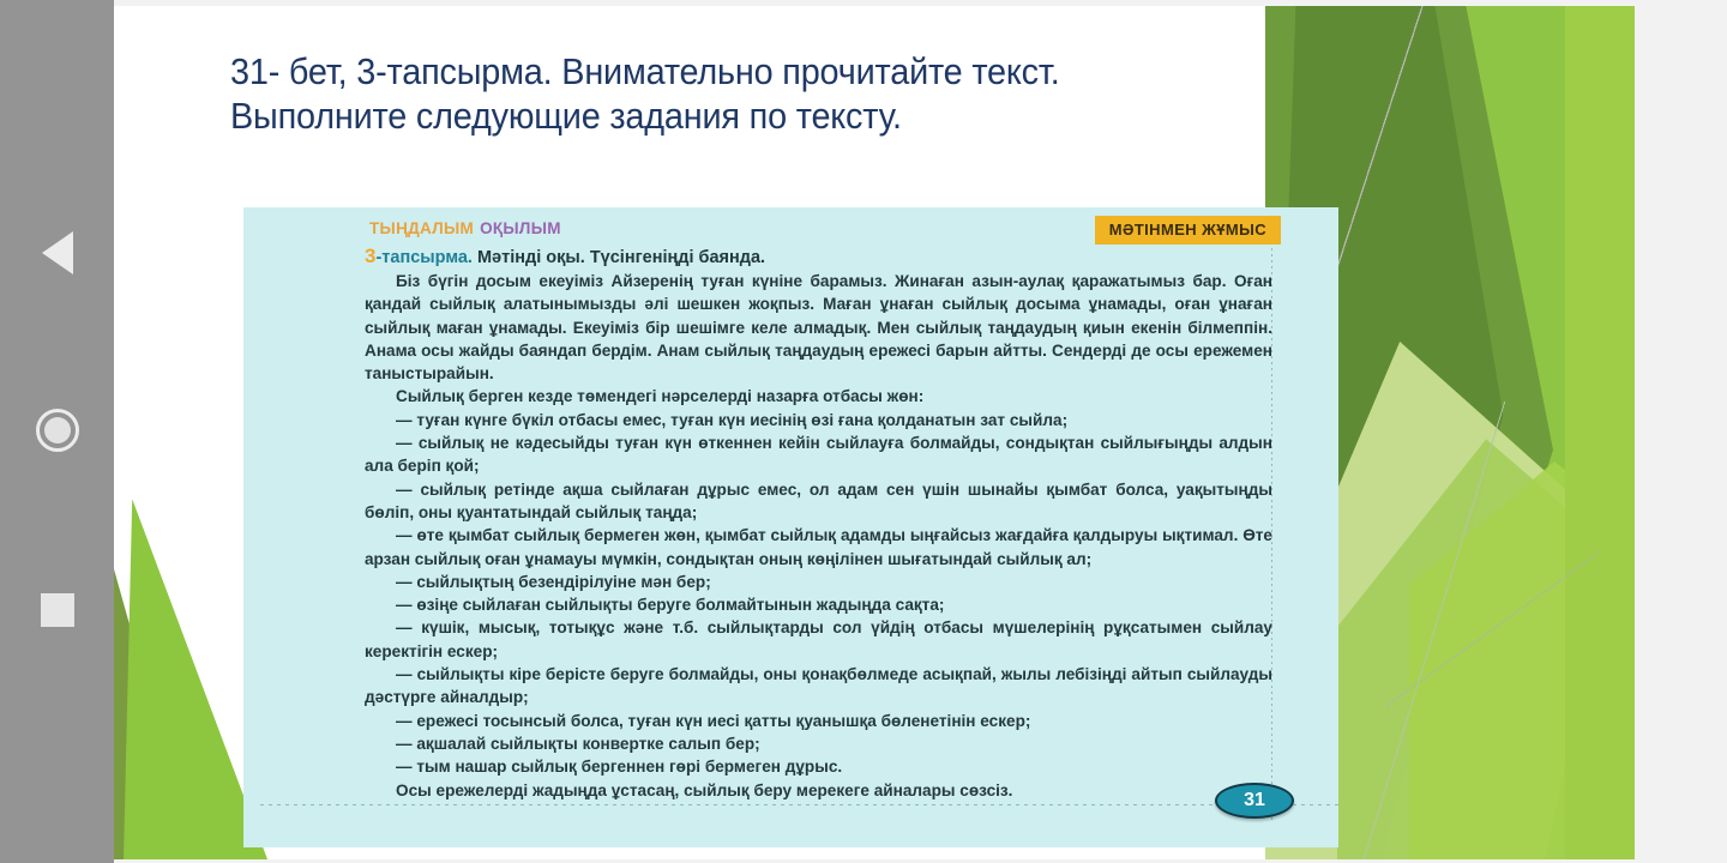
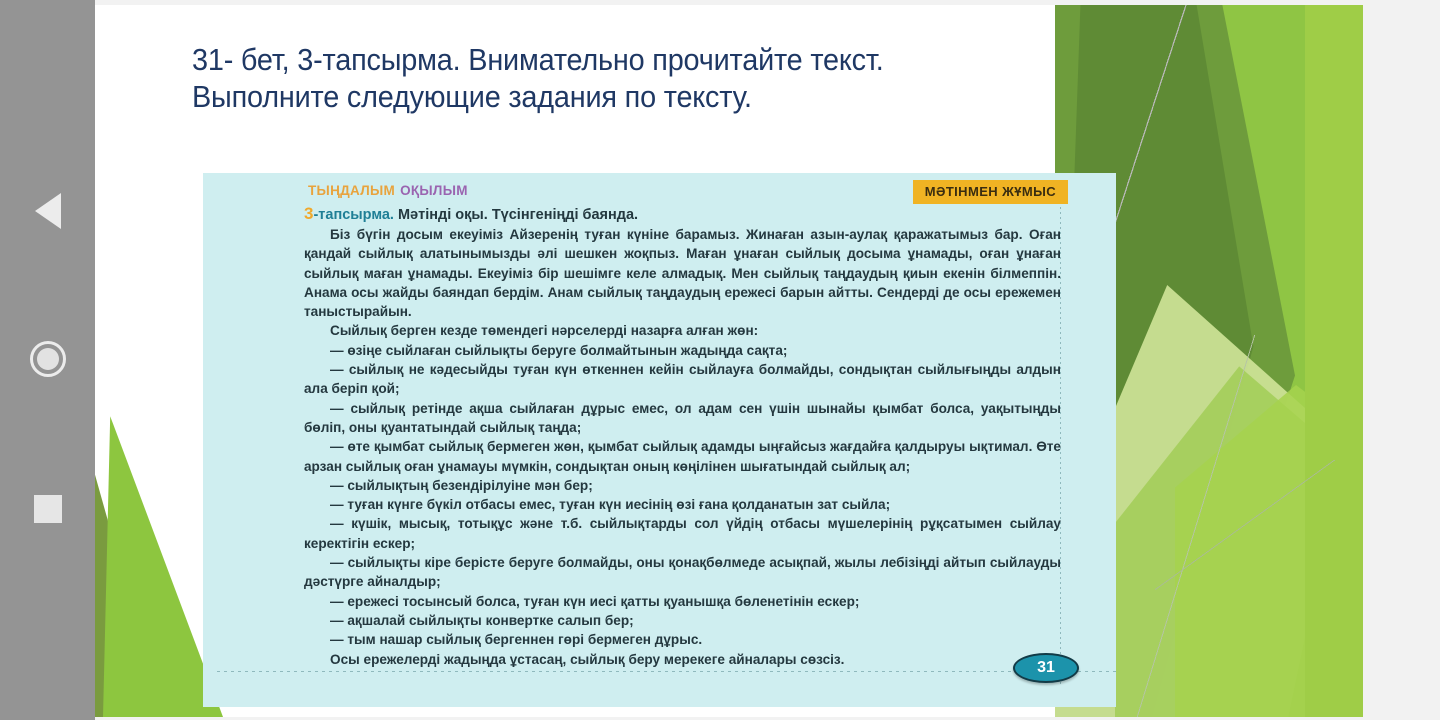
  31- бет, 3-тапсырма. Внимательно прочитайте текст.
  Выполните следующие задания по тексту.
  ТЫҢДАЛЫМ ОҚЫЛЫМ
  МӘТІНМЕН ЖҰМЫС
  3-тапсырма. Мәтінді оқы. Түсінгеніңді баянда.
  Біз бүгін досым екеуіміз Айзеренің туған күніне барамыз. Жинаған азын-аулақ қаражатымыз бар. Оған қандай сыйлық алатынымызды әлі шешкен жоқпыз. Маған ұнаған сыйлық досыма ұнамады, оған ұнаған сыйлық маған ұнамады. Екеуіміз бір шешімге келе алмадық. Мен сыйлық таңдаудың қиын екенін білмеппін. Анама осы жайды баяндап бердім. Анам сыйлық таңдаудың ережесі барын айтты. Сендерді де осы ережемен таныстырайын.
- Сыйлық берген кезде төмендегі нәрселерді назарға отбасы жөн:
+ Сыйлық берген кезде төмендегі нәрселерді назарға алған жөн:
- — туған күнге бүкіл отбасы емес, туған күн иесінің өзі ғана қолданатын зат сыйла;
+ — өзіңе сыйлаған сыйлықты беруге болмайтынын жадыңда сақта;
  — сыйлық не кәдесыйды туған күн өткеннен кейін сыйлауға болмайды, сондықтан сыйлығыңды алдын ала беріп қой;
  — сыйлық ретінде ақша сыйлаған дұрыс емес, ол адам сен үшін шынайы қымбат болса, уақытыңды бөліп, оны қуантатындай сыйлық таңда;
  — өте қымбат сыйлық бермеген жөн, қымбат сыйлық адамды ыңғайсыз жағдайға қалдыруы ықтимал. Өте арзан сыйлық оған ұнамауы мүмкін, сондықтан оның көңілінен шығатындай сыйлық ал;
  — сыйлықтың безендірілуіне мән бер;
- — өзіңе сыйлаған сыйлықты беруге болмайтынын жадыңда сақта;
+ — туған күнге бүкіл отбасы емес, туған күн иесінің өзі ғана қолданатын зат сыйла;
  — күшік, мысық, тотықұс және т.б. сыйлықтарды сол үйдің отбасы мүшелерінің рұқсатымен сыйлау керектігін ескер;
  — сыйлықты кіре берісте беруге болмайды, оны қонақбөлмеде асықпай, жылы лебізіңді айтып сыйлауды дәстүрге айналдыр;
  — ережесі тосынсый болса, туған күн иесі қатты қуанышқа бөленетінін ескер;
  — ақшалай сыйлықты конвертке салып бер;
  — тым нашар сыйлық бергеннен гөрі бермеген дұрыс.
  Осы ережелерді жадыңда ұстасаң, сыйлық беру мерекеге айналары сөзсіз.
  31
